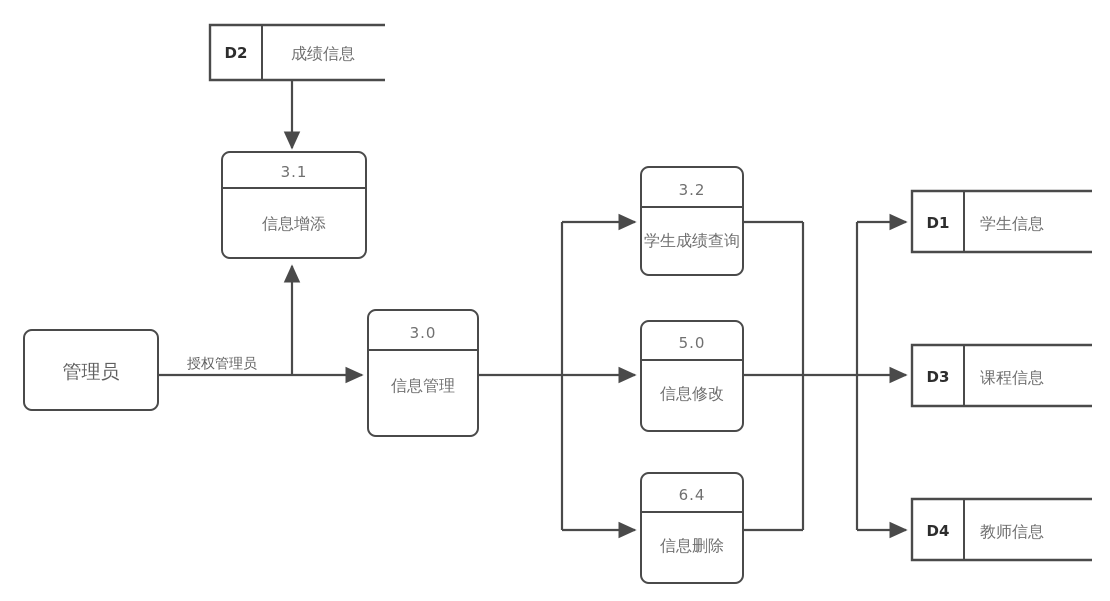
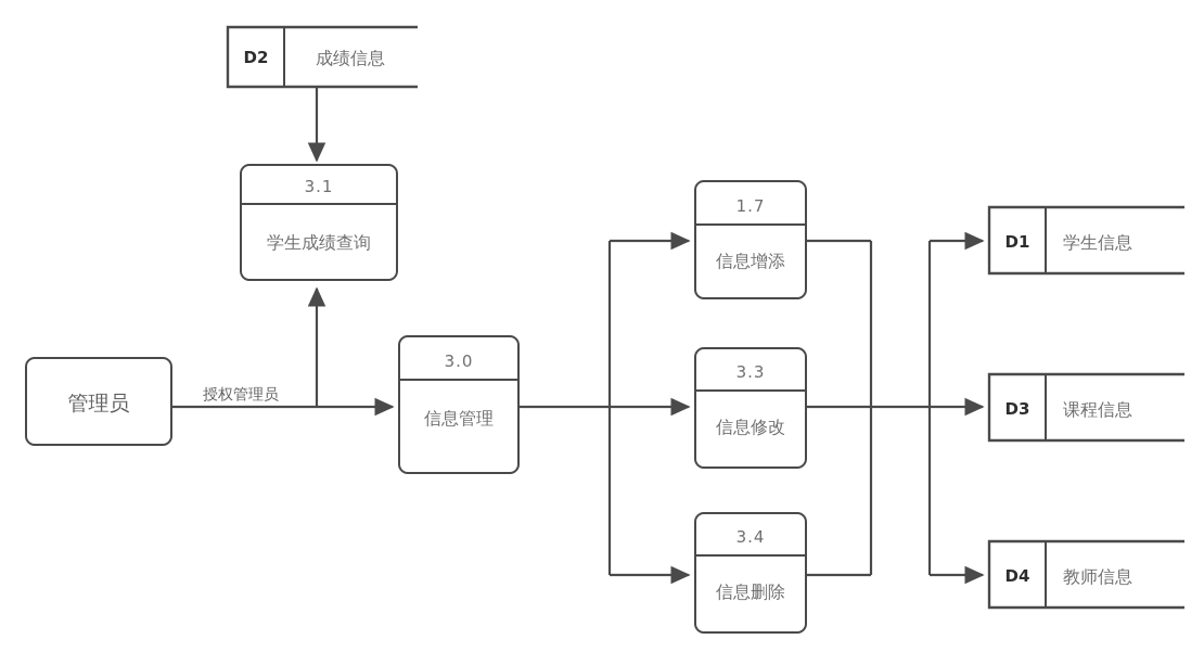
  D2
  成绩信息
  3.1
- 信息增添
+ 学生成绩查询
  管理员
  授权管理员
  3.0
  信息管理
- 3.2
+ 1.7
- 学生成绩查询
+ 信息增添
- 5.0
+ 3.3
  信息修改
- 6.4
+ 3.4
  信息删除
  D1
  学生信息
  D3
  课程信息
  D4
  教师信息
